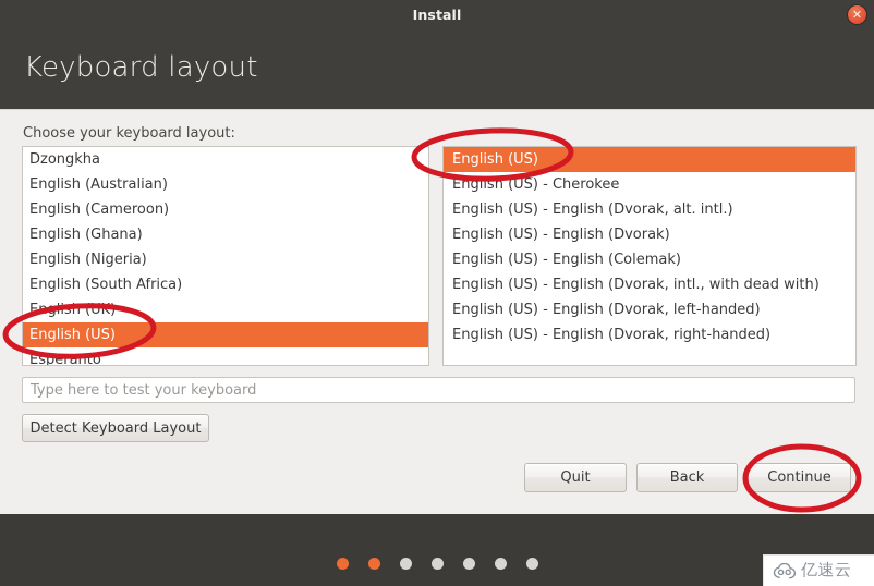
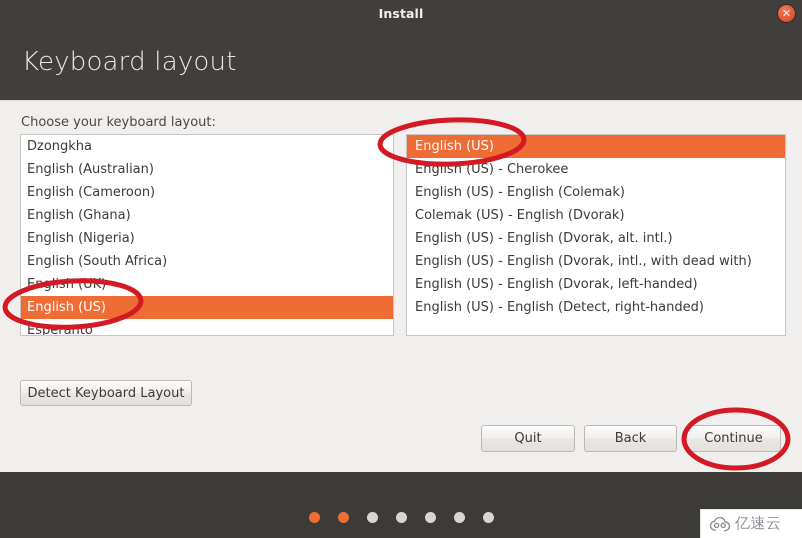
  Install
  ✕
  Keyboard layout
  Choose your keyboard layout:
  Dzongkha
  English (Australian)
  English (Cameroon)
  English (Ghana)
  English (Nigeria)
  English (South Africa)
  English (US)
  Esperanto
  English (US)
  English (US) - Cherokee
- English (US) - English (Dvorak, alt. intl.)
+ English (US) - English (Colemak)
- English (US) - English (Dvorak)
+ Colemak (US) - English (Dvorak)
- English (US) - English (Colemak)
+ English (US) - English (Dvorak, alt. intl.)
  English (US) - English (Dvorak, intl., with dead with)
  English (US) - English (Dvorak, left-handed)
- English (US) - English (Dvorak, right-handed)
+ English (US) - English (Detect, right-handed)
- Type here to test your keyboard
  Detect Keyboard Layout
  Quit
  Back
  Continue
  亿速云
